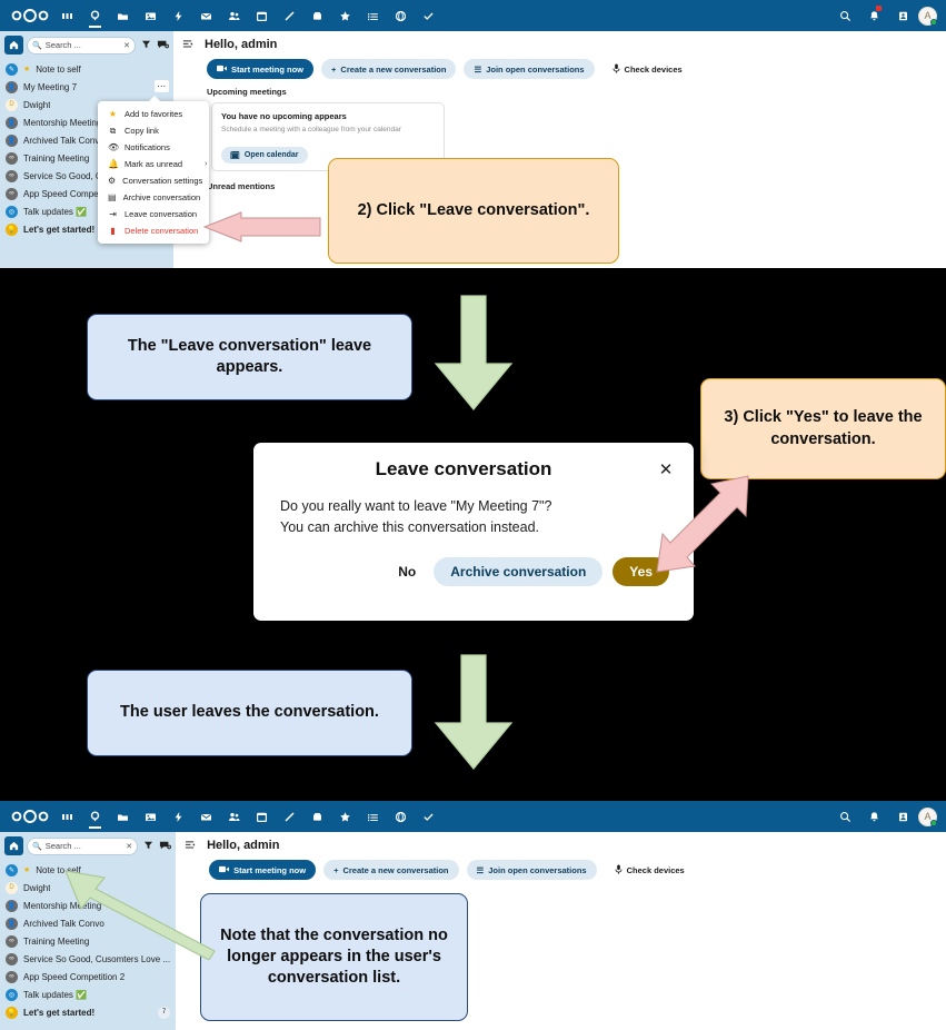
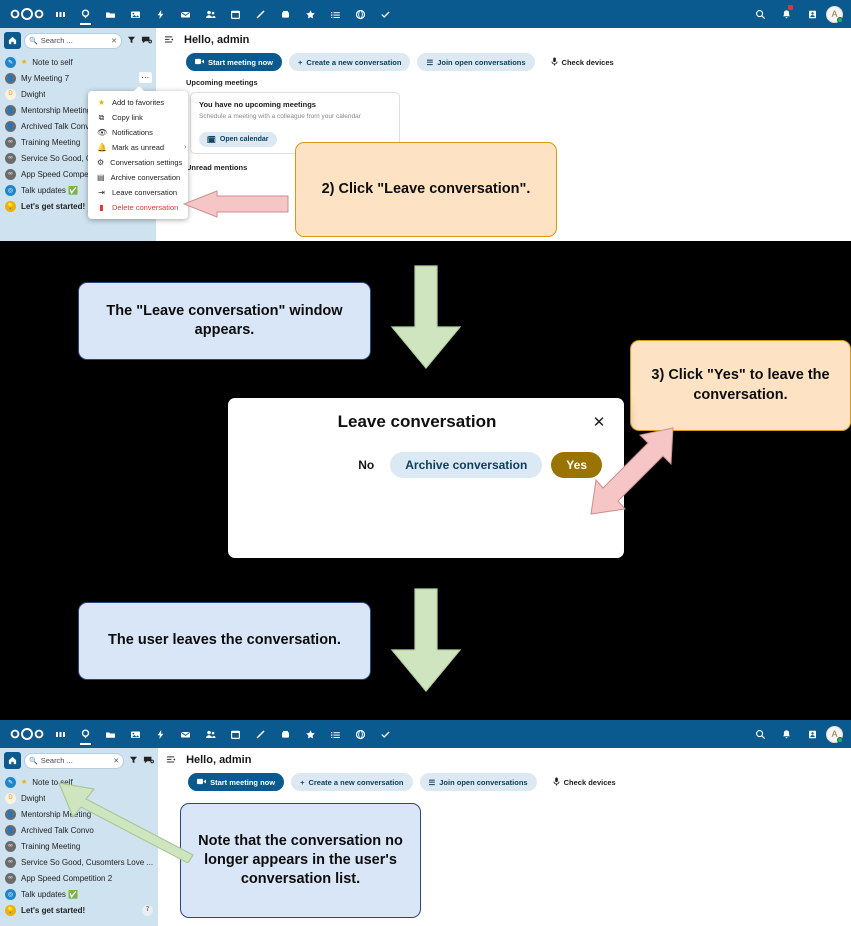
  A
  Search ...
  Note to self
  My Meeting 7
  ⋯
  Dwight
  Mentorship Meetin
  Archived Talk Con
  Training Meeting
  Service So Good,
  App Speed Compe
  Talk updates ✅
  Let's get started!
  Hello, admin
  Start meeting now
  +
  Create a new conversation
  ☰
  Join open conversations
  Check devices
  Upcoming meetings
- You have no upcoming appears
+ You have no upcoming meetings
  Unread mentions
  ★
  Add to favorites
  ⧉
  Copy link
  👁
  Notifications
  🔔
  Mark as unread
  ⚙
  Conversation settings
  ▤
  Archive conversation
  ⇥
  Leave conversation
  ▮
  Delete conversation
  2) Click "Leave conversation".
- The "Leave conversation" leave appears.
+ The "Leave conversation" window appears.
  Leave conversation
  ✕
- Do you really want to leave "My Meeting 7"?
- You can archive this conversation instead.
  No
  Archive conversation
  Yes
  3) Click "Yes" to leave the conversation.
  The user leaves the conversation.
  A
  Search ...
  Note to self
  Dwight
  Mentorship Mting
  Archived Talk Convo
  Training Meeting
  Service So Good, Cusomters Love ...
  App Speed Competition 2
  Talk updates ✅
  Let's get started!
  Hello, admin
  Start meeting now
  +
  Create a new conversation
  ☰
  Join open conversations
  Check devices
  Note that the conversation no longer appears in the user's conversation list.
